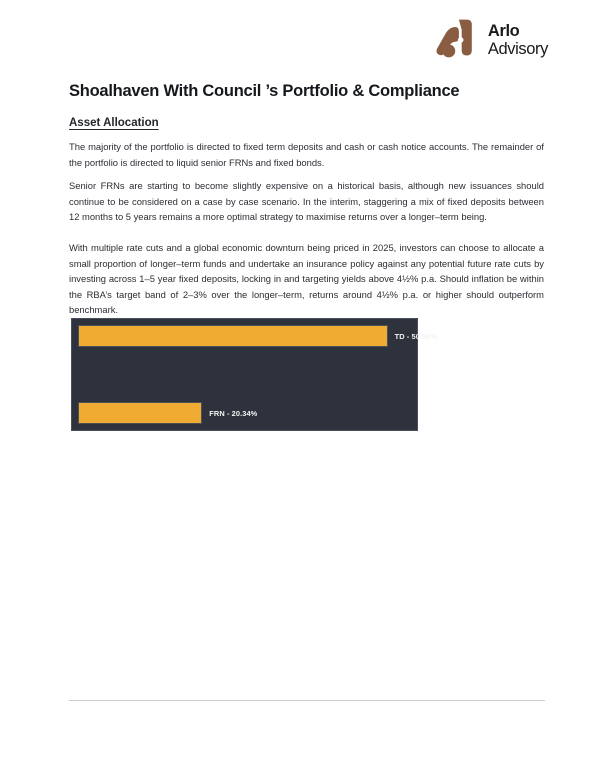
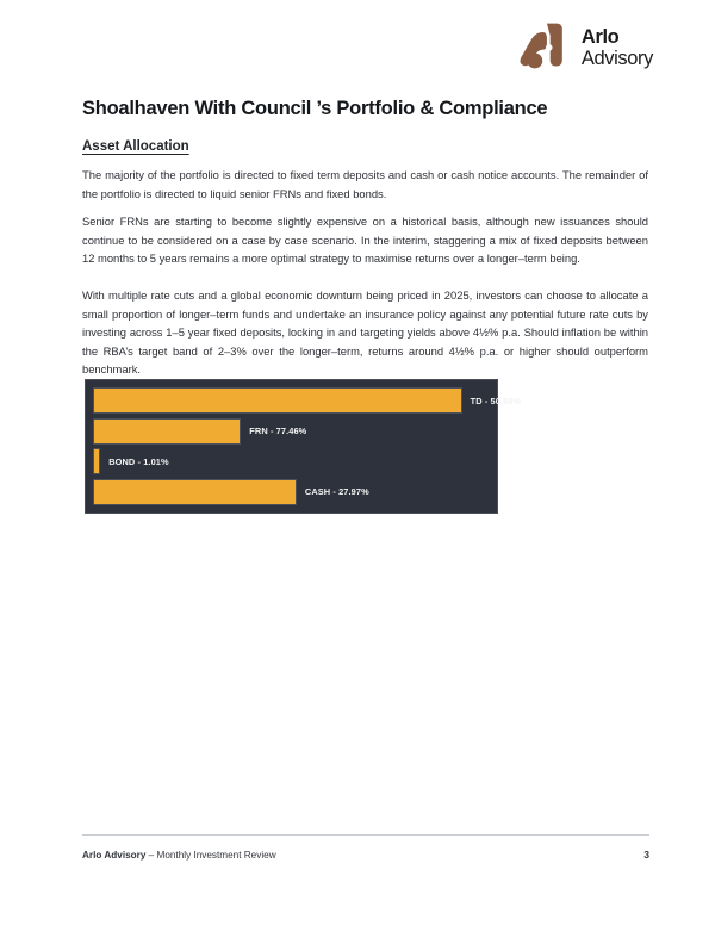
  Arlo
  Advisory
  Shoalhaven With Council ’s Portfolio & Compliance
  Asset Allocation
  The majority of the portfolio is directed to fixed term deposits and cash or cash notice accounts. The remainder of the portfolio is directed to liquid senior FRNs and fixed bonds.
  Senior FRNs are starting to become slightly expensive on a historical basis, although new issuances should continue to be considered on a case by case scenario. In the interim, staggering a mix of fixed deposits between 12 months to 5 years remains a more optimal strategy to maximise returns over a longer–term being.
  With multiple rate cuts and a global economic downturn being priced in 2025, investors can choose to allocate a small proportion of longer–term funds and undertake an insurance policy against any potential future rate cuts by investing across 1–5 year fixed deposits, locking in and targeting yields above 4½% p.a. Should inflation be within the RBA’s target band of 2–3% over the longer–term, returns around 4½% p.a. or higher should outperform benchmark.
  TD - 50.68%
- FRN - 20.34%
+ FRN - 77.46%
+ BOND - 1.01%
+ CASH - 27.97%
+ Arlo Advisory – Monthly Investment Review
+ 3
